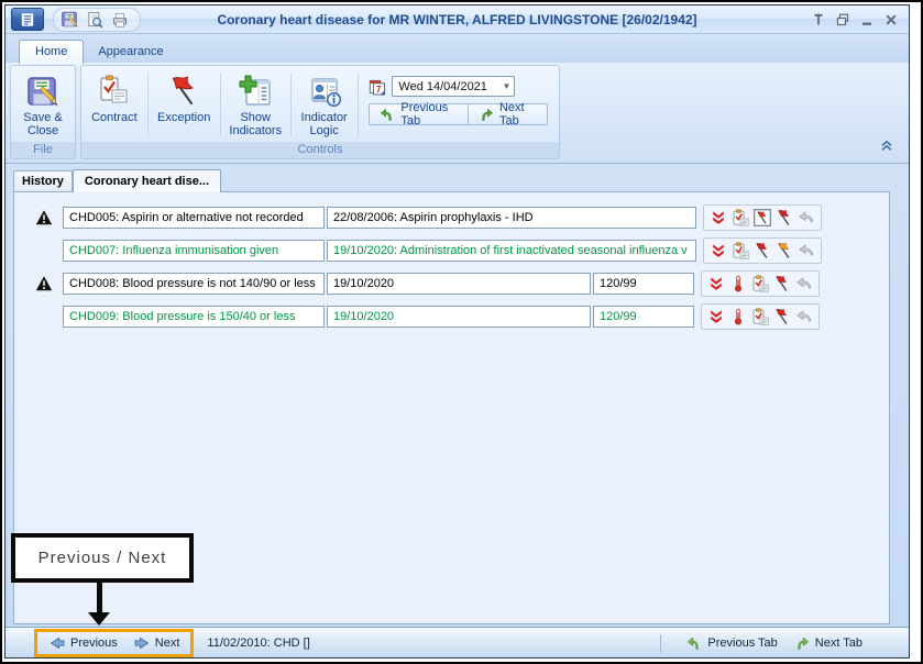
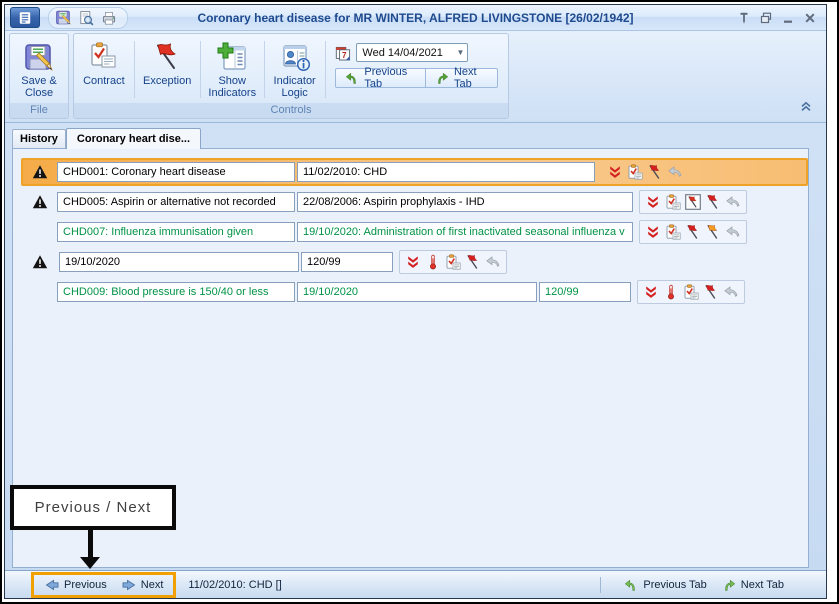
  Coronary heart disease for MR WINTER, ALFRED LIVINGSTONE [26/02/1942]
- Home
- Appearance
  Save & Close
  File
  Contract
  Exception
  Show Indicators
  Indicator Logic
  Wed 14/04/2021
  ▼
  Previous Tab
  Next Tab
  Controls
  History
  Coronary heart dise...
+ CHD001: Coronary heart disease
+ 11/02/2010: CHD
  CHD005: Aspirin or alternative not recorded
  22/08/2006: Aspirin prophylaxis - IHD
  CHD007: Influenza immunisation given
  19/10/2020: Administration of first inactivated seasonal influenza v
- CHD008: Blood pressure is not 140/90 or less
  19/10/2020
  120/99
  CHD009: Blood pressure is 150/40 or less
  19/10/2020
  120/99
  Previous
  Next
  11/02/2010: CHD []
  Previous Tab
  Next Tab
  Previous / Next
